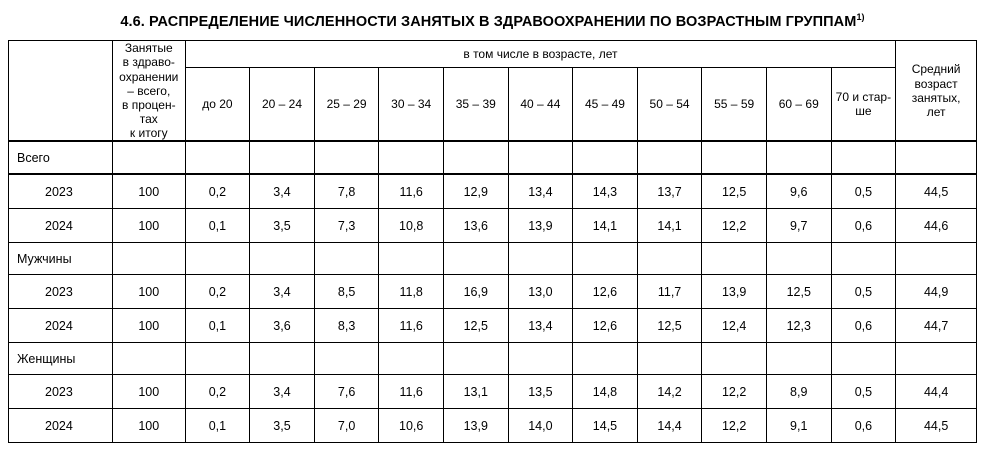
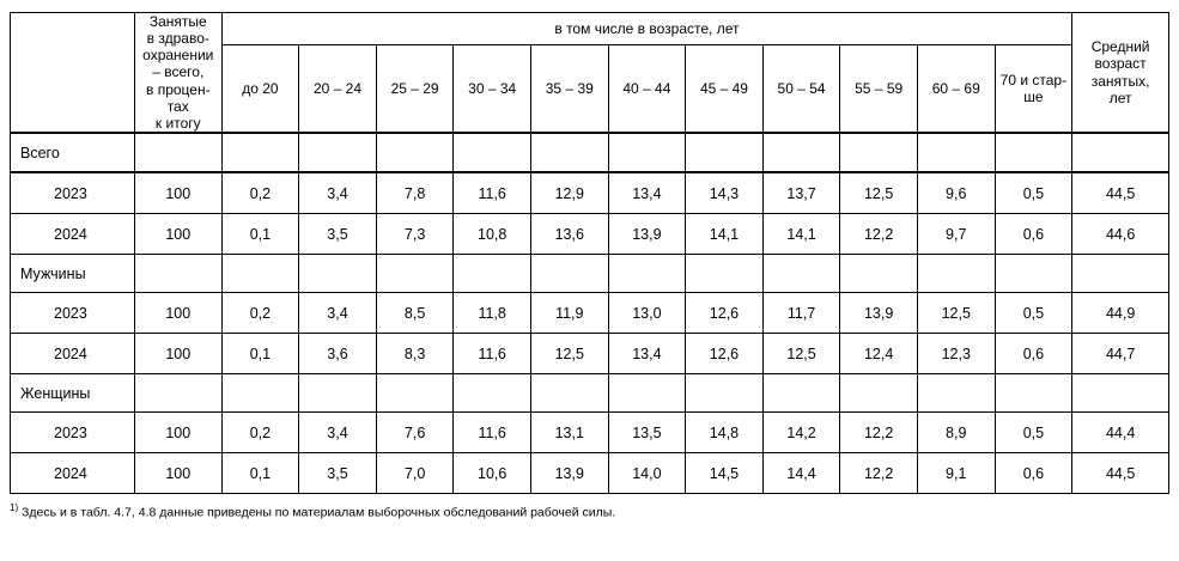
- 4.6. РАСПРЕДЕЛЕНИЕ ЧИСЛЕННОСТИ ЗАНЯТЫХ В ЗДРАВООХРАНЕНИИ ПО ВОЗРАСТНЫМ ГРУППАМ1)
  	Занятые в здраво- охранении – всего, в процен- тах к итогу	в том числе в возрасте, лет	Средний возраст занятых, лет
  до 20	20 – 24	25 – 29	30 – 34	35 – 39	40 – 44	45 – 49	50 – 54	55 – 59	60 – 69	70 и стар- ше
  Всего
  2023	100	0,2	3,4	7,8	11,6	12,9	13,4	14,3	13,7	12,5	9,6	0,5	44,5
  2024	100	0,1	3,5	7,3	10,8	13,6	13,9	14,1	14,1	12,2	9,7	0,6	44,6
  Мужчины
- 2023	100	0,2	3,4	8,5	11,8	16,9	13,0	12,6	11,7	13,9	12,5	0,5	44,9
+ 2023	100	0,2	3,4	8,5	11,8	11,9	13,0	12,6	11,7	13,9	12,5	0,5	44,9
  2024	100	0,1	3,6	8,3	11,6	12,5	13,4	12,6	12,5	12,4	12,3	0,6	44,7
  Женщины
  2023	100	0,2	3,4	7,6	11,6	13,1	13,5	14,8	14,2	12,2	8,9	0,5	44,4
  2024	100	0,1	3,5	7,0	10,6	13,9	14,0	14,5	14,4	12,2	9,1	0,6	44,5
+ 1) Здесь и в табл. 4.7, 4.8 данные приведены по материалам выборочных обследований рабочей силы.
